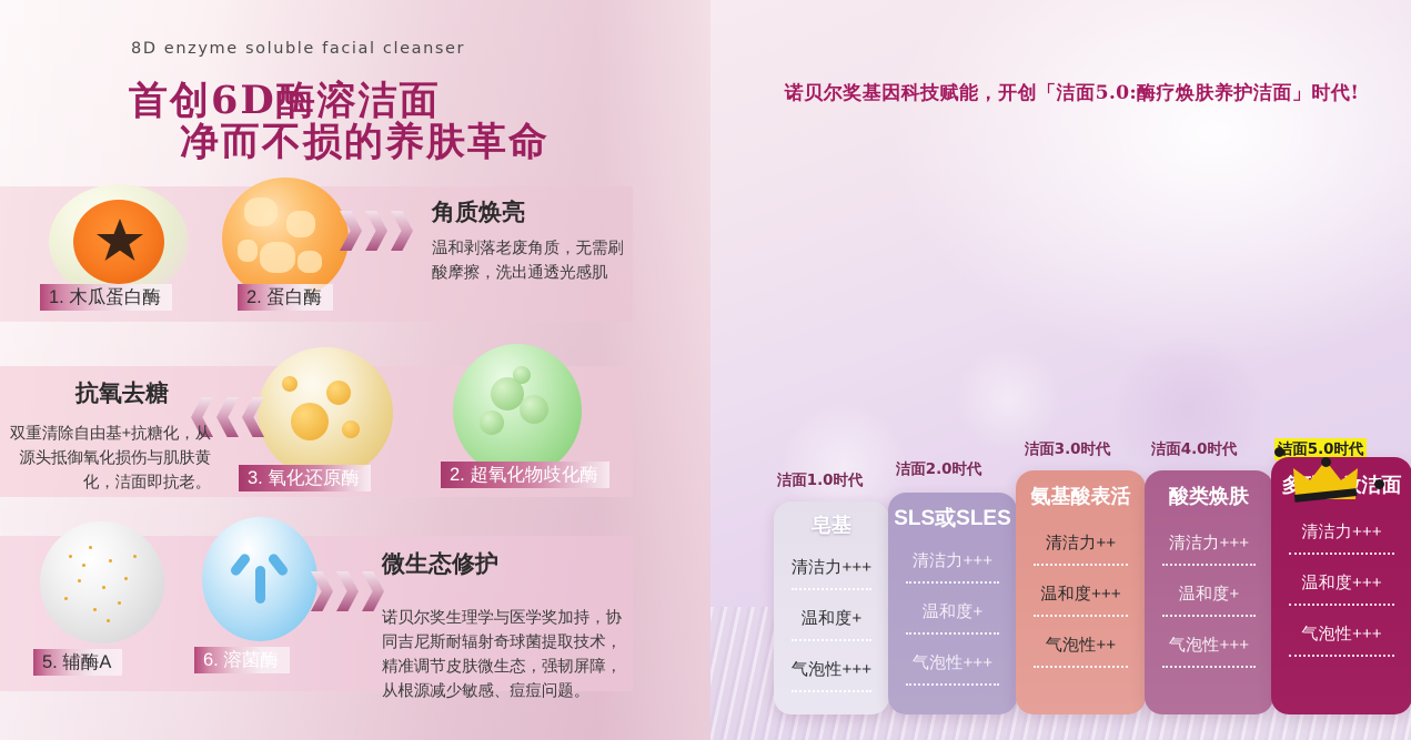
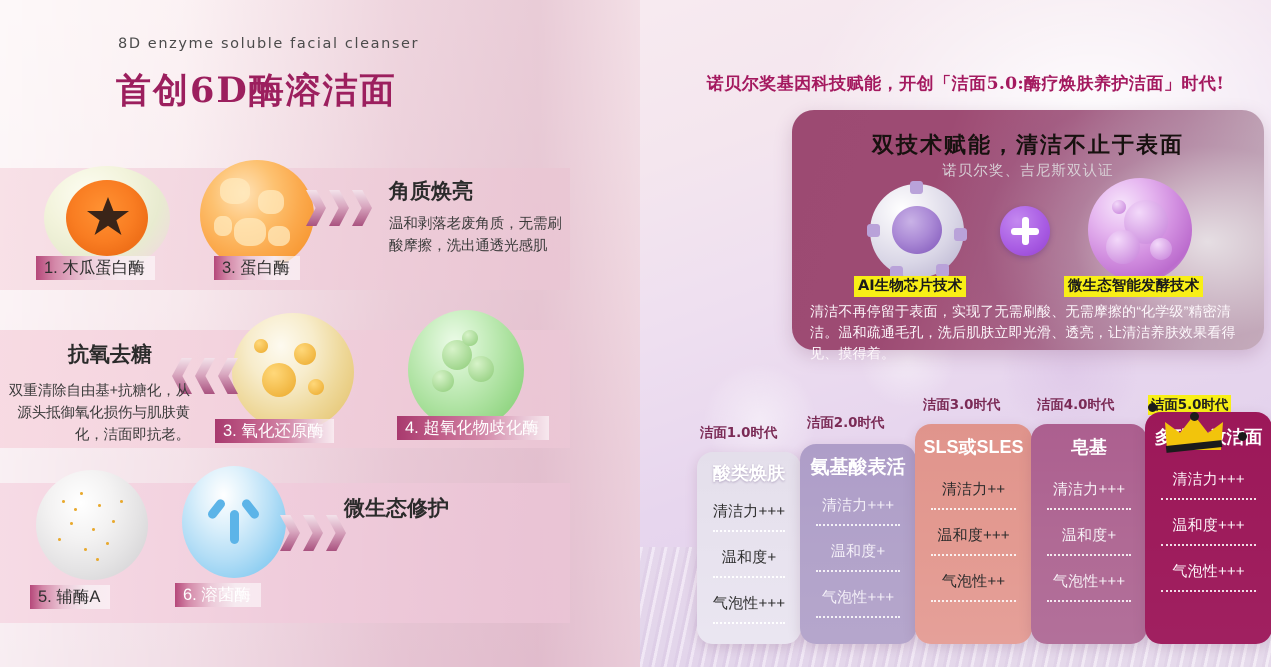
  8D enzyme soluble facial cleanser
  首创6D酶溶洁面
- 净而不损的养肤革命
  1. 木瓜蛋白酶
- 2. 蛋白酶
+ 3. 蛋白酶
  3. 氧化还原酶
- 2. 超氧化物歧化酶
+ 4. 超氧化物歧化酶
  5. 辅酶A
  6. 溶菌酶
  角质焕亮
  温和剥落老废角质，无需刷酸摩擦，洗出通透光感肌
  抗氧去糖
  双重清除自由基+抗糖化，从源头抵御氧化损伤与肌肤黄化，洁面即抗老。
  微生态修护
- 诺贝尔奖生理学与医学奖加持，协同吉尼斯耐辐射奇球菌提取技术，精准调节皮肤微生态，强韧屏障，从根源减少敏感、痘痘问题。
  诺贝尔奖基因科技赋能，开创「洁面5.0:酶疗焕肤养护洁面」时代!
+ 双技术赋能，清洁不止于表面
+ 诺贝尔奖、吉尼斯双认证
+ AI生物芯片技术
+ 微生态智能发酵技术
+ 清洁不再停留于表面，实现了无需刷酸、无需摩擦的“化学级”精密清洁。温和疏通毛孔，洗后肌肤立即光滑、透亮，让清洁养肤效果看得见、摸得着。
  洁面1.0时代
  洁面2.0时代
  洁面3.0时代
  洁面4.0时代
  洁面5.0时代
- 皂基
+ 酸类焕肤
  清洁力+++
  温和度+
  气泡性+++
- SLS或SLES
+ 氨基酸表活
  清洁力+++
  温和度+
  气泡性+++
- 氨基酸表活
+ SLS或SLES
  清洁力++
  温和度+++
  气泡性++
- 酸类焕肤
+ 皂基
  清洁力+++
  温和度+
  气泡性+++
  清洁力+++
  温和度+++
  气泡性+++
